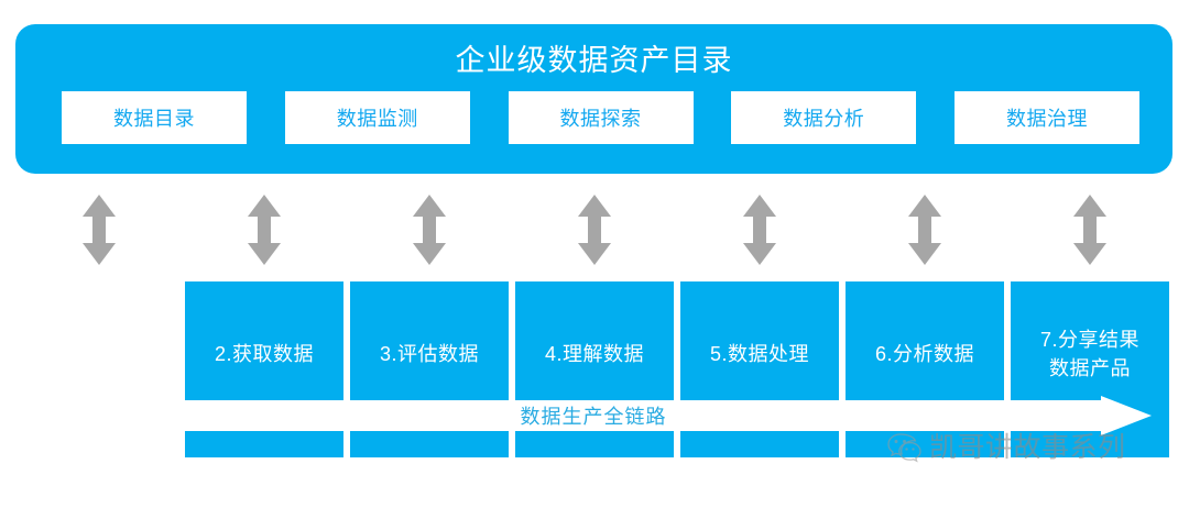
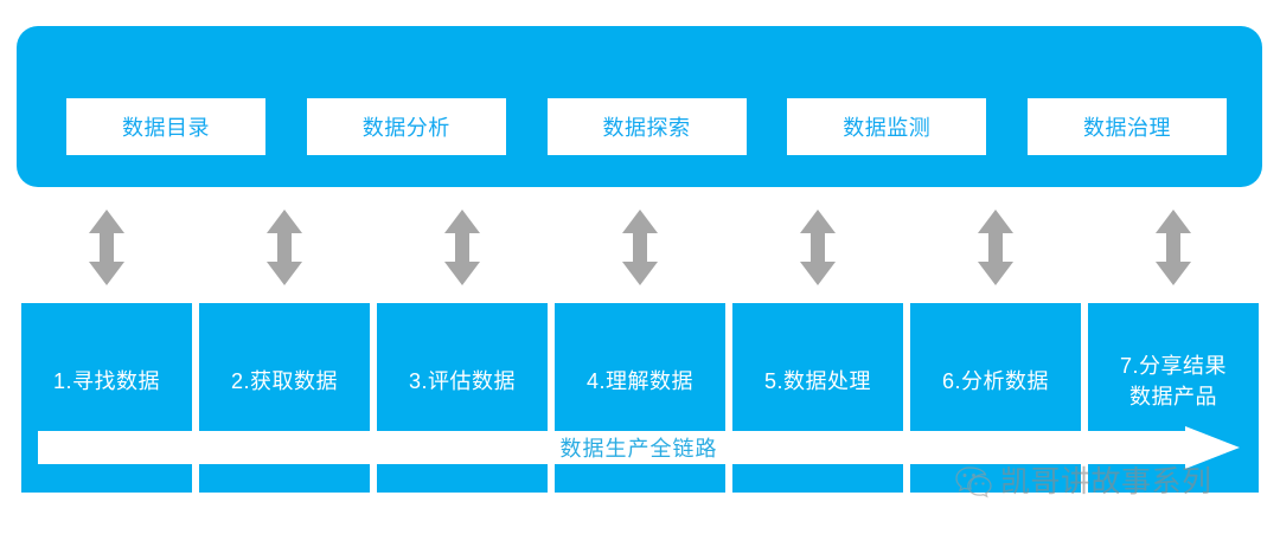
- 企业级数据资产目录
  数据目录
- 数据监测
+ 数据分析
  数据探索
- 数据分析
+ 数据监测
  数据治理
+ 1.寻找数据
  2.获取数据
  3.评估数据
  4.理解数据
  5.数据处理
  6.分析数据
  7.分享结果
  数据产品
  数据生产全链路
  凯哥讲故事系列
